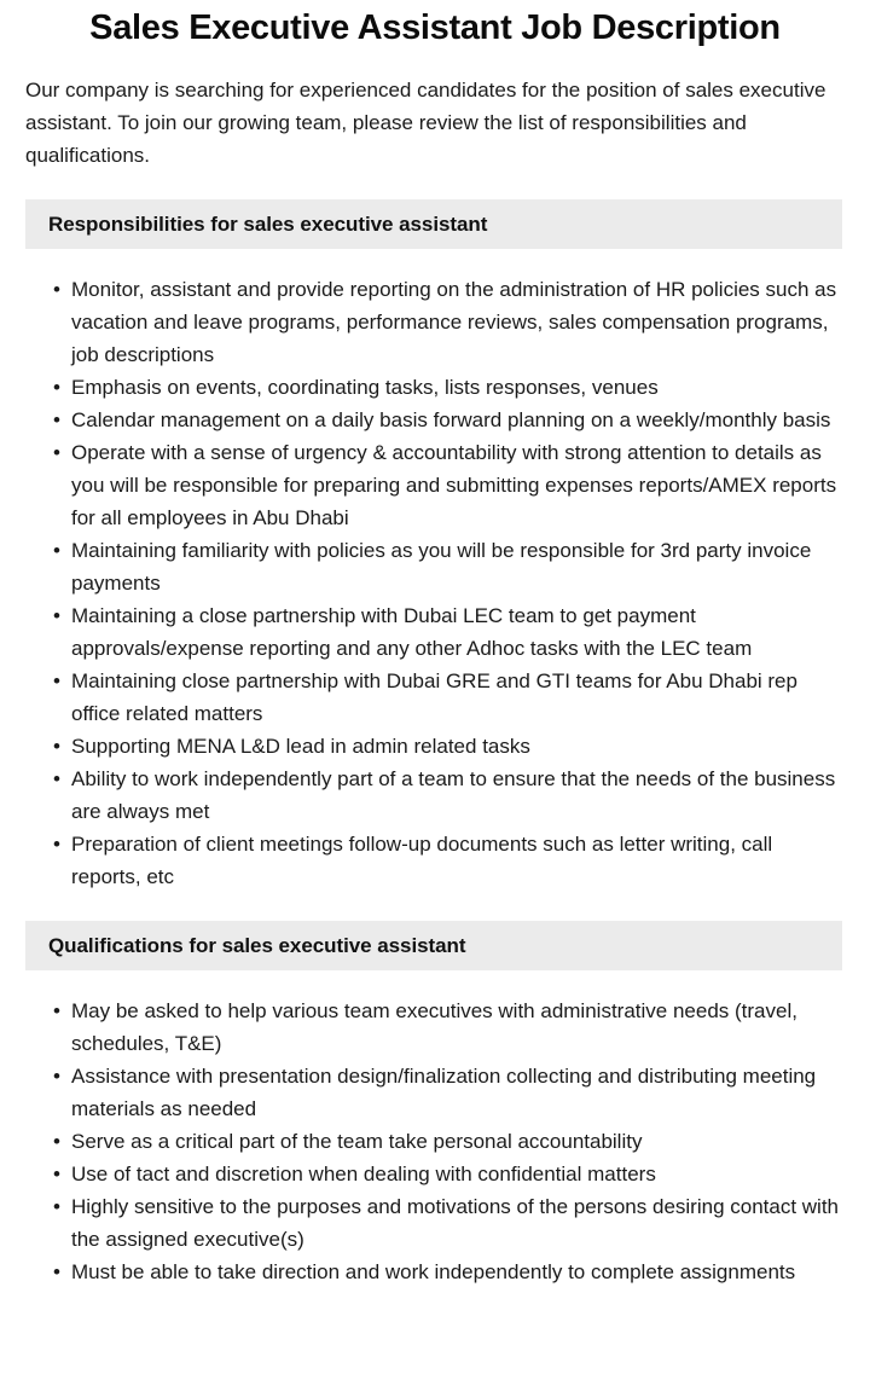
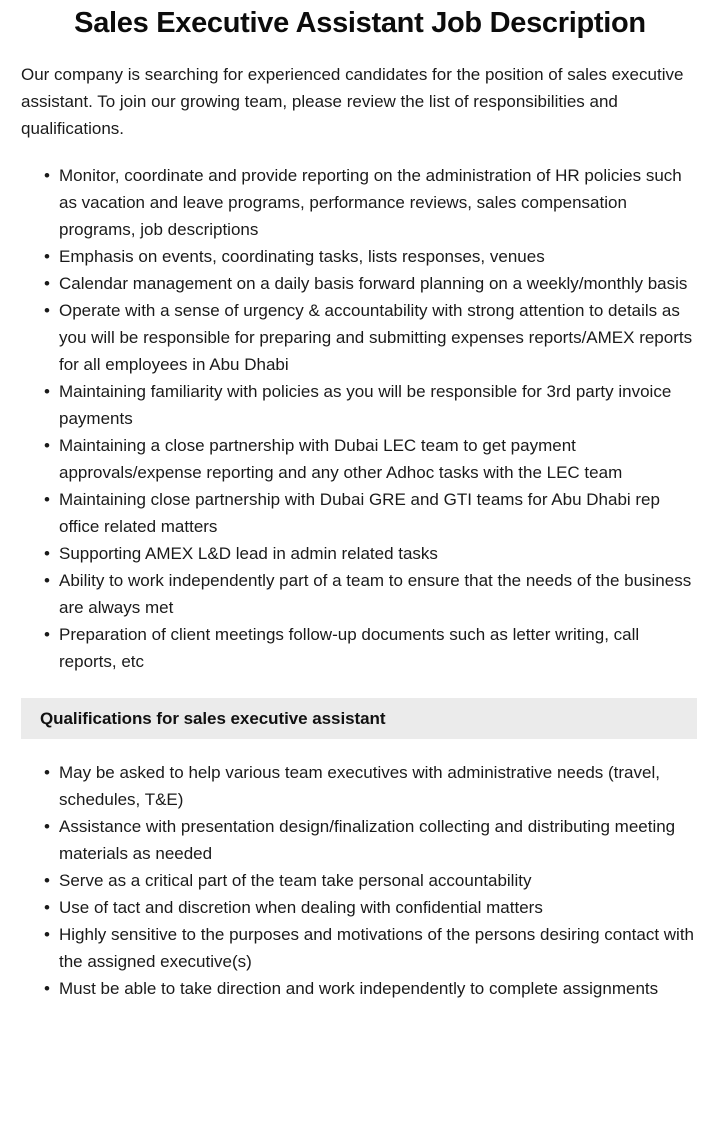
  Sales Executive Assistant Job Description
  Our company is searching for experienced candidates for the position of sales executive assistant. To join our growing team, please review the list of responsibilities and qualifications.
- Responsibilities for sales executive assistant
  •
- Monitor, assistant and provide reporting on the administration of HR policies such as vacation and leave programs, performance reviews, sales compensation programs, job descriptions
+ Monitor, coordinate and provide reporting on the administration of HR policies such as vacation and leave programs, performance reviews, sales compensation programs, job descriptions
  •
  Emphasis on events, coordinating tasks, lists responses, venues
  •
  Calendar management on a daily basis forward planning on a weekly/monthly basis
  •
  Operate with a sense of urgency & accountability with strong attention to details as you will be responsible for preparing and submitting expenses reports/AMEX reports for all employees in Abu Dhabi
  •
  Maintaining familiarity with policies as you will be responsible for 3rd party invoice payments
  •
  Maintaining a close partnership with Dubai LEC team to get payment approvals/expense reporting and any other Adhoc tasks with the LEC team
  •
  Maintaining close partnership with Dubai GRE and GTI teams for Abu Dhabi rep office related matters
  •
- Supporting MENA L&D lead in admin related tasks
+ Supporting AMEX L&D lead in admin related tasks
  •
  Ability to work independently part of a team to ensure that the needs of the business are always met
  •
  Preparation of client meetings follow-up documents such as letter writing, call reports, etc
  Qualifications for sales executive assistant
  •
  May be asked to help various team executives with administrative needs (travel, schedules, T&E)
  •
  Assistance with presentation design/finalization collecting and distributing meeting materials as needed
  •
  Serve as a critical part of the team take personal accountability
  •
  Use of tact and discretion when dealing with confidential matters
  •
  Highly sensitive to the purposes and motivations of the persons desiring contact with the assigned executive(s)
  •
  Must be able to take direction and work independently to complete assignments
